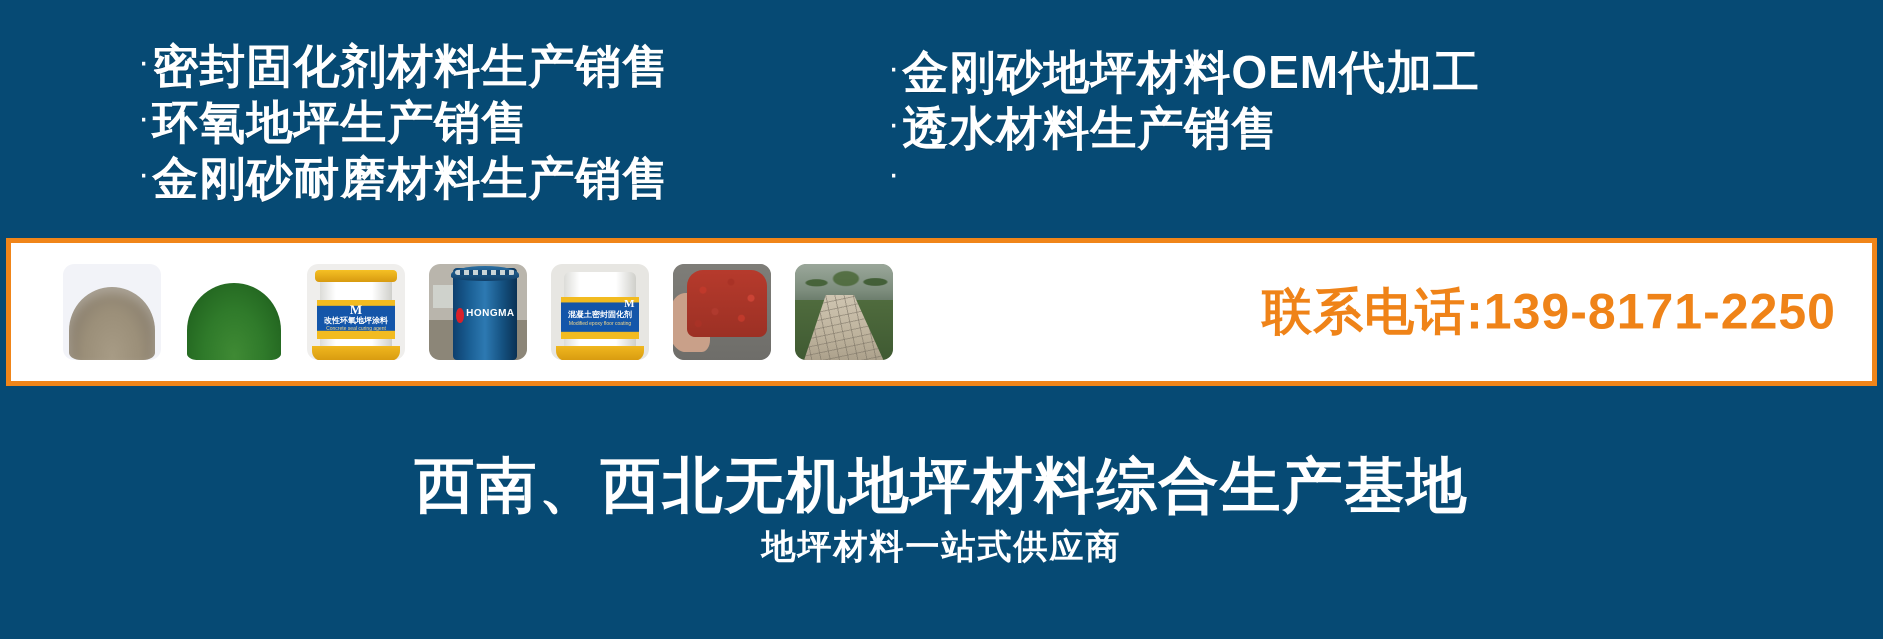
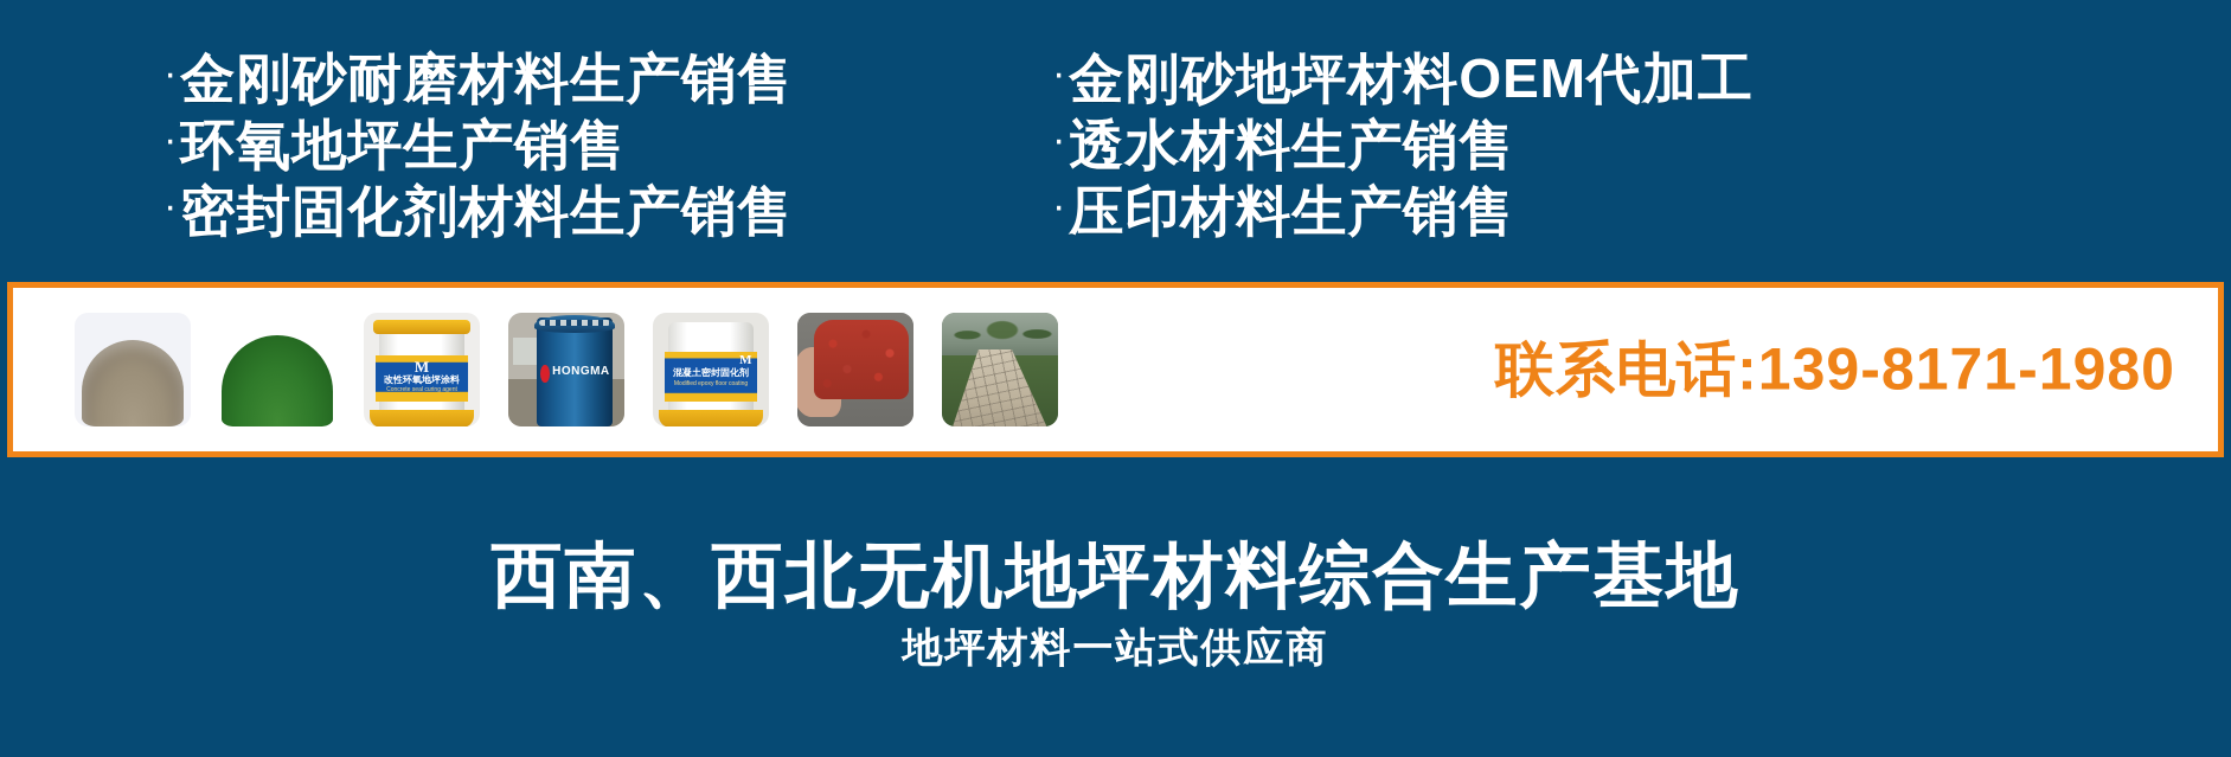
  ·
- 密封固化剂材料生产销售
+ 金刚砂耐磨材料生产销售
  ·
  环氧地坪生产销售
  ·
- 金刚砂耐磨材料生产销售
+ 密封固化剂材料生产销售
  ·
  金刚砂地坪材料OEM代加工
  ·
  透水材料生产销售
  ·
+ 压印材料生产销售
  M
  改性环氧地坪涂料
  HONGMA
  M
  混凝土密封固化剂
- 联系电话:139-8171-2250
+ 联系电话:139-8171-1980
  西南、西北无机地坪材料综合生产基地
  地坪材料一站式供应商
